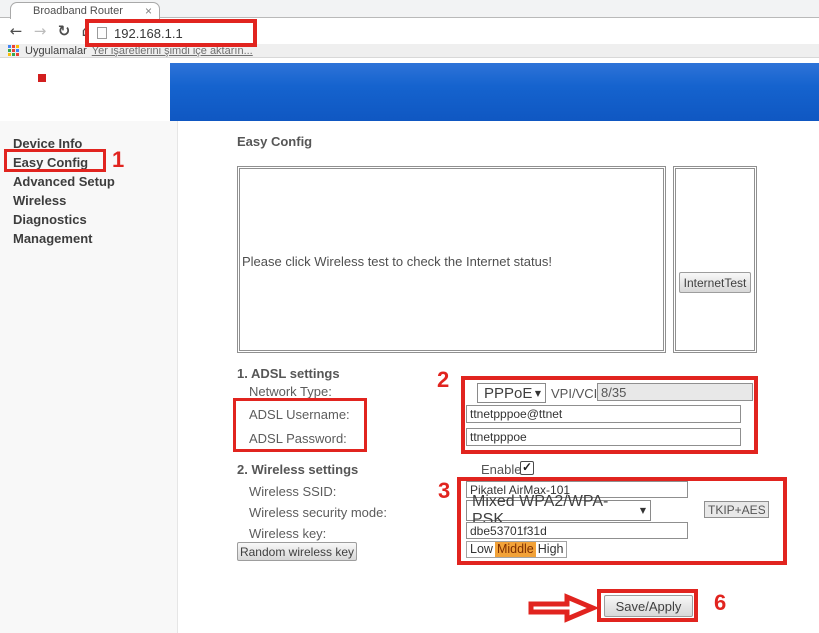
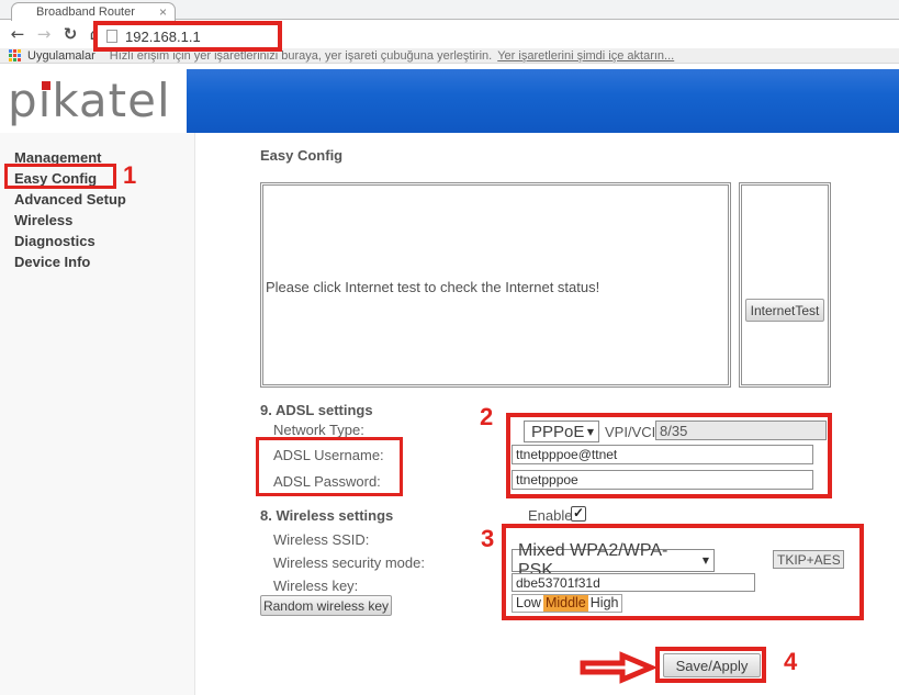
  Broadband Router
  ×
  ←
  →
  ↻
  192.168.1.1
  Uygulamalar
+ Hızlı erişim için yer işaretlerinizi buraya, yer işareti çubuğuna yerleştirin.
  Yer işaretlerini şimdi içe aktarın...
+ pikatel
- Device Info
+ Management
  Easy Config
  Advanced Setup
  Wireless
  Diagnostics
- Management
+ Device Info
  Easy Config
- Please click Wireless test to check the Internet status!
+ Please click Internet test to check the Internet status!
  InternetTest
- 1. ADSL settings
+ 9. ADSL settings
  Network Type:
  ADSL Username:
  ADSL Password:
  PPPoE
  ▼
  VPI/VCI
  8/35
  ttnetpppoe@ttnet
  ttnetpppoe
- 2. Wireless settings
+ 8. Wireless settings
  Enable
  Wireless SSID:
  Wireless security mode:
  Wireless key:
- Pikatel AirMax-101
  Mixed WPA2/WPA-PSK
  ▼
  TKIP+AES
  dbe53701f31d
  Random wireless key
  Low
  Middle
  High
  Save/Apply
  1
  2
  3
- 6
+ 4
